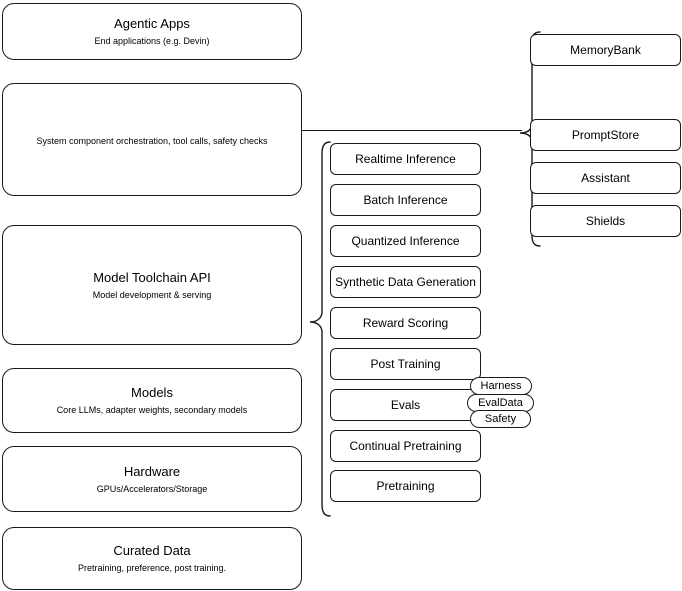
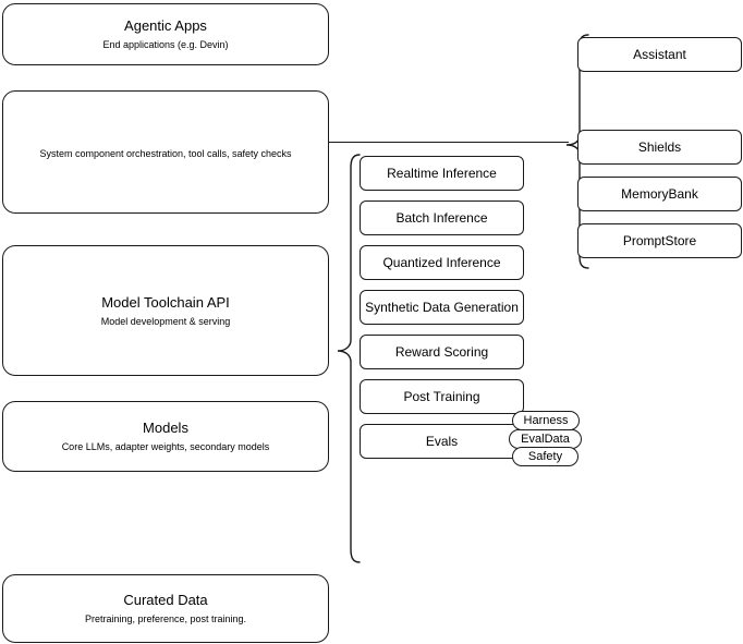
  Agentic Apps
  End applications (e.g. Devin)
  System component orchestration, tool calls, safety checks
  Model Toolchain API
  Model development & serving
  Models
  Core LLMs, adapter weights, secondary models
- Hardware
- GPUs/Accelerators/Storage
  Curated Data
  Pretraining, preference, post training.
  Realtime Inference
  Batch Inference
  Quantized Inference
  Synthetic Data Generation
  Reward Scoring
  Post Training
  Evals
- Continual Pretraining
- Pretraining
  Harness
  EvalData
  Safety
- MemoryBank
+ Assistant
- PromptStore
+ Shields
- Assistant
+ MemoryBank
- Shields
+ PromptStore
